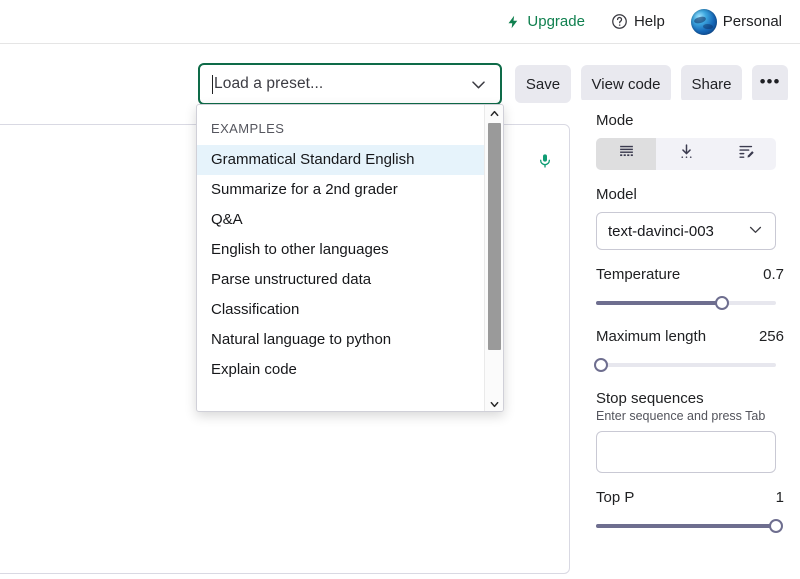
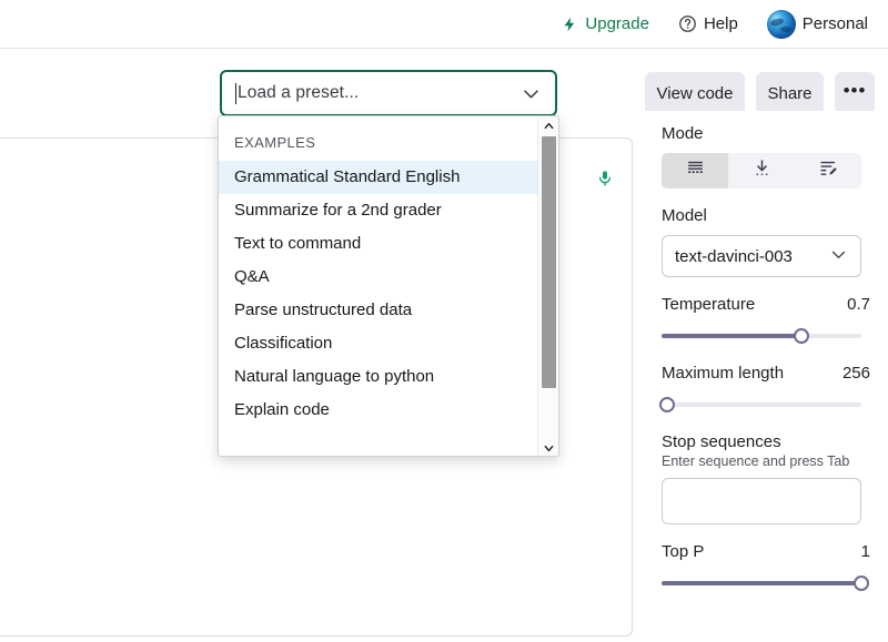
  Upgrade
  Help
  Personal
  Load a preset...
- Save
  View code
  Share
  •••
  EXAMPLES
  Grammatical Standard English
  Summarize for a 2nd grader
+ Text to command
  Q&A
- English to other languages
  Parse unstructured data
  Classification
  Natural language to python
  Explain code
  Mode
  Model
  text-davinci-003
  Temperature
  0.7
  Maximum length
  256
  Stop sequences
  Enter sequence and press Tab
  Top P
  1
